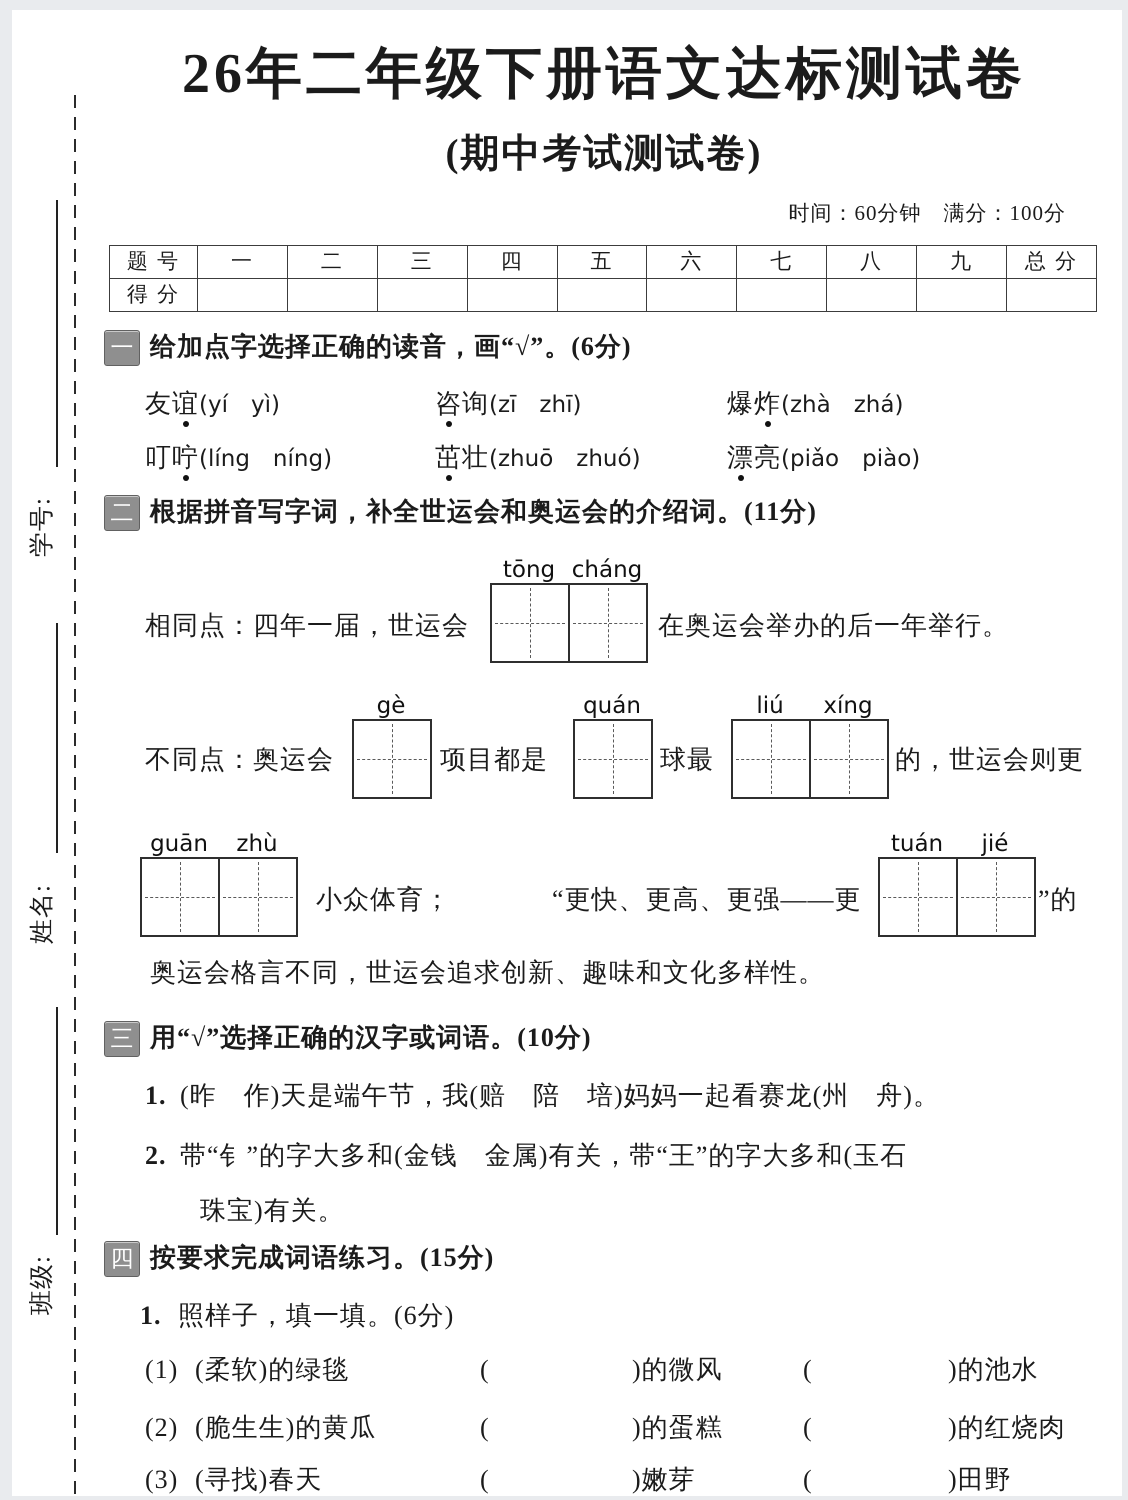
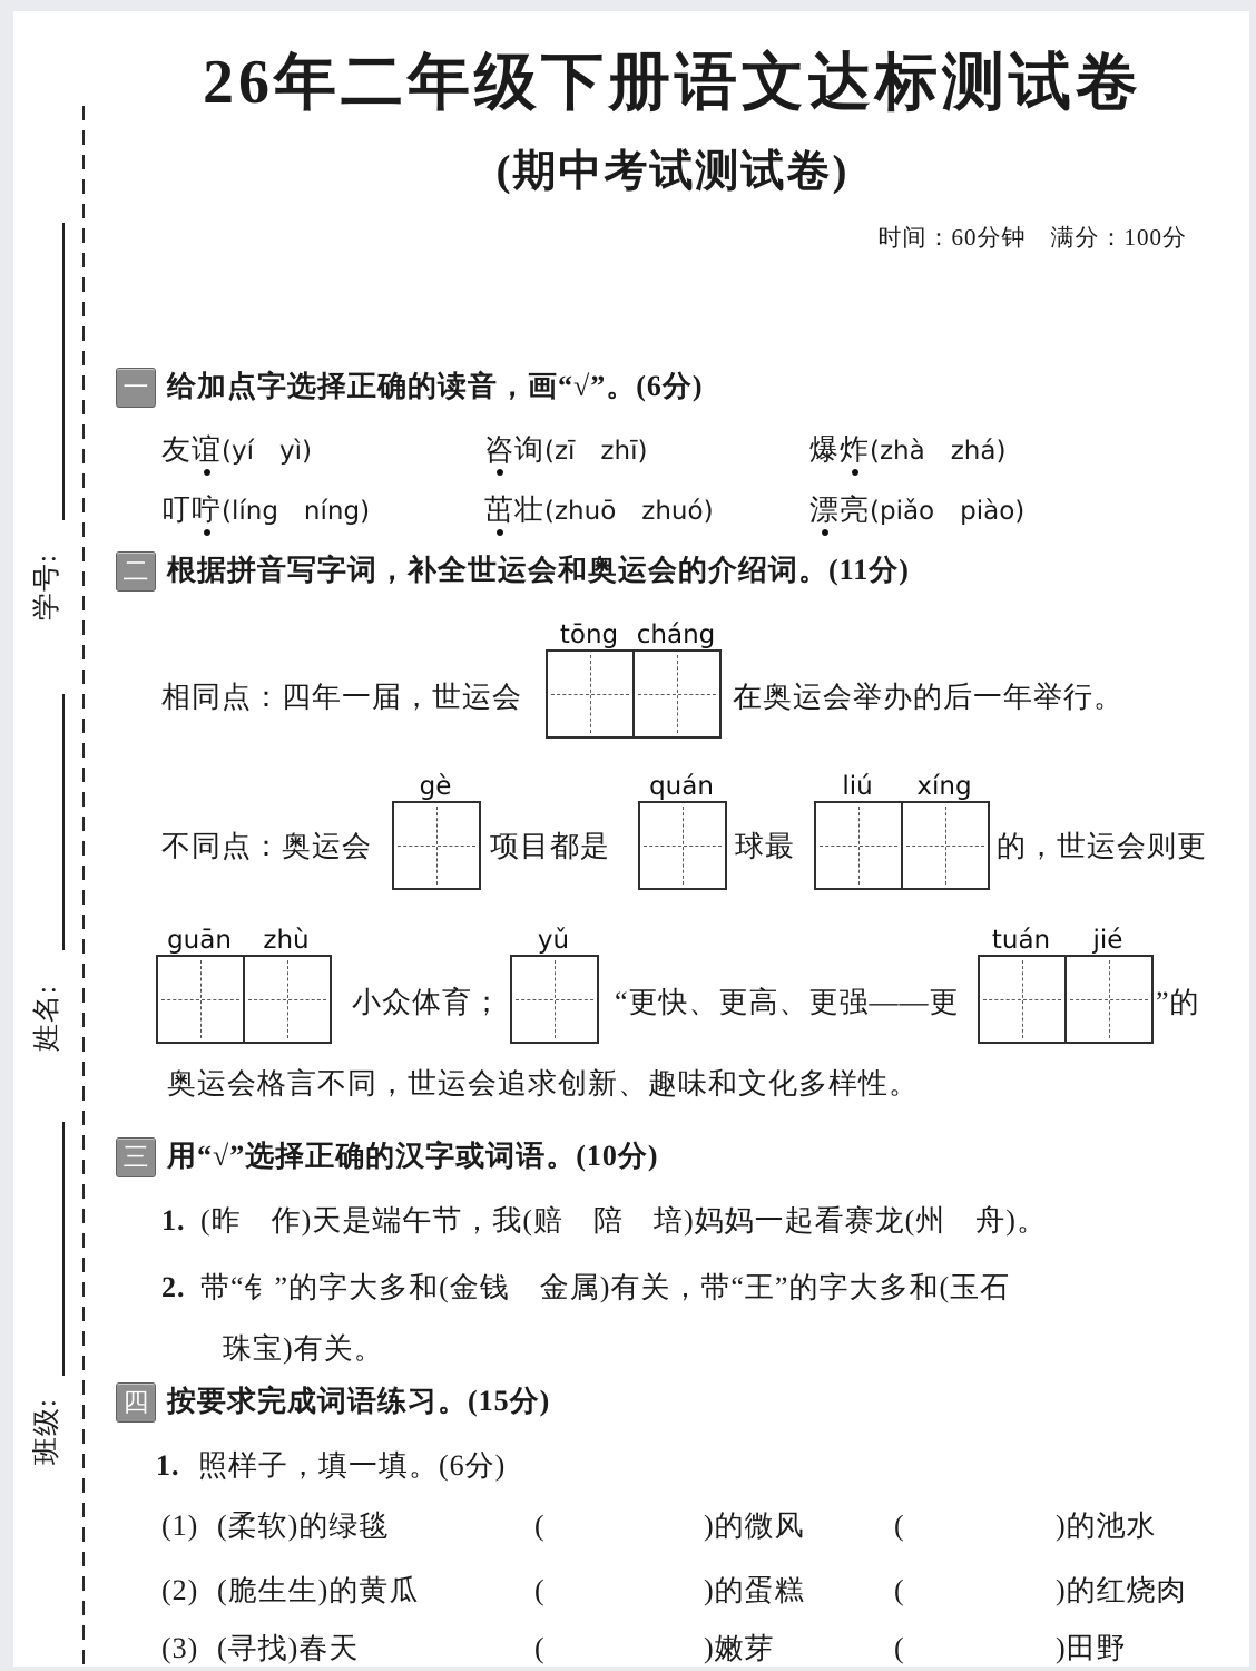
  26年二年级下册语文达标测试卷
  (期中考试测试卷)
  时间：60分钟 满分：100分
- 题 号	一	二	三	四	五	六	七	八	九	总 分
- 得 分
  一
  给加点字选择正确的读音，画“√”。(6分)
  友谊(yí yì)
  咨询(zī zhī)
  爆炸(zhà zhá)
  叮咛(líng níng)
  茁壮(zhuō zhuó)
  漂亮(piǎo piào)
  二
  根据拼音写字词，补全世运会和奥运会的介绍词。(11分)
  相同点：四年一届，世运会
  tōng
  cháng
  在奥运会举办的后一年举行。
  不同点：奥运会
  gè
  项目都是
  quán
  球最
  liú
  xíng
  的，世运会则更
  guān
  zhù
  小众体育；
+ yǔ
  “更快、更高、更强——更
  tuán
  jié
  ”的
  奥运会格言不同，世运会追求创新、趣味和文化多样性。
  三
  用“√”选择正确的汉字或词语。(10分)
  1.
  (昨 作)天是端午节，我(赔 陪 培)妈妈一起看赛龙(州 舟)。
  2.
  带“钅”的字大多和(金钱 金属)有关，带“王”的字大多和(玉石
  珠宝)有关。
  四
  按要求完成词语练习。(15分)
  1.
  照样子，填一填。(6分)
  (1)
  (柔软)的绿毯
  (
  )的微风
  (
  )的池水
  (2)
  (脆生生)的黄瓜
  (
  )的蛋糕
  (
  )的红烧肉
  (3)
  (寻找)春天
  (
  )嫩芽
  (
  )田野
